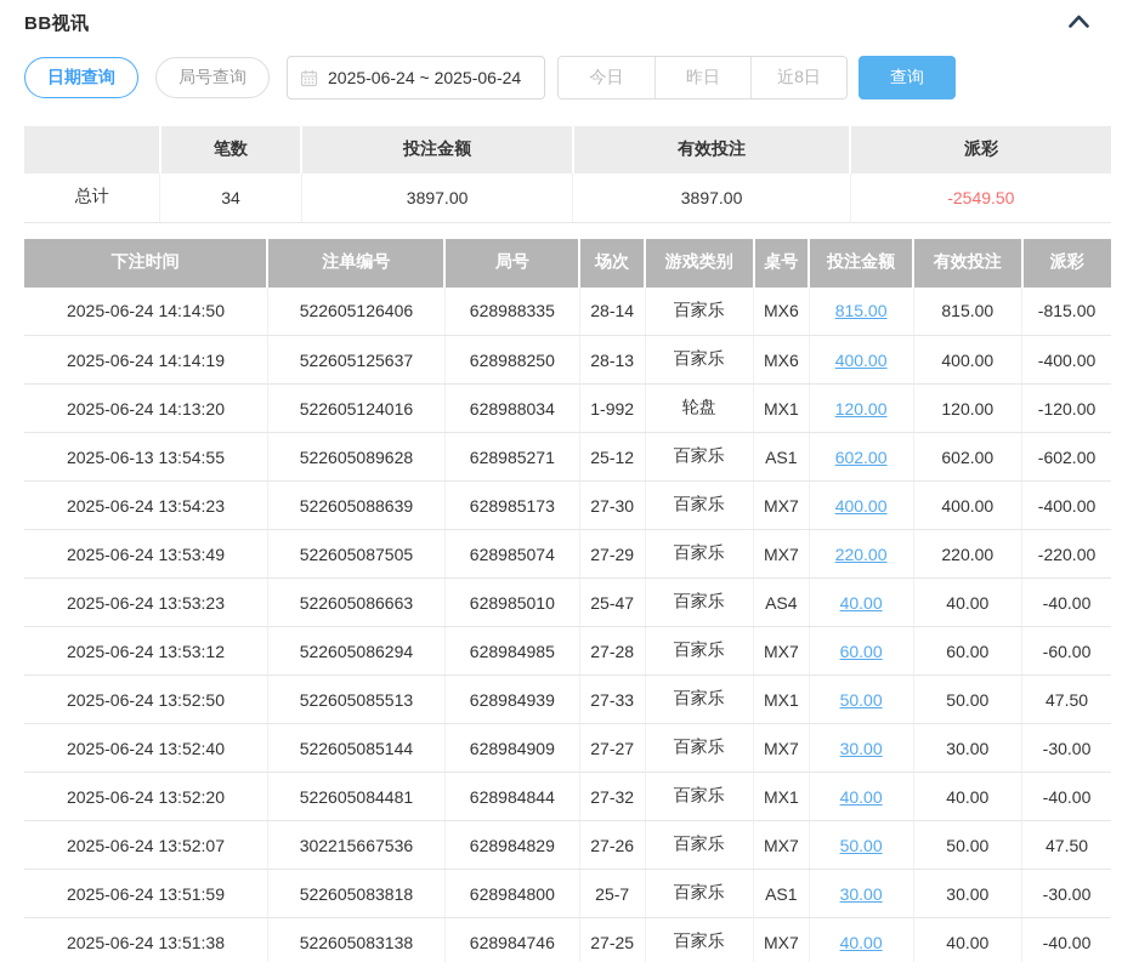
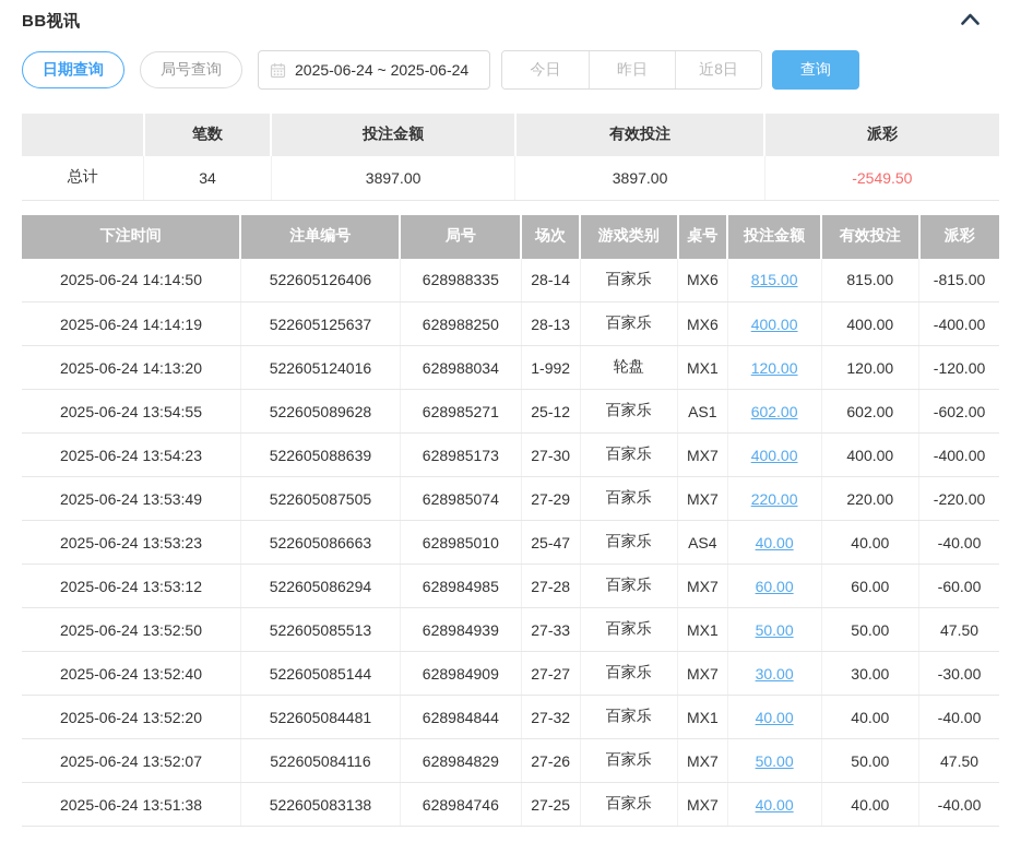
  BB视讯
  日期查询
  局号查询
  2025-06-24 ~ 2025-06-24
  今日
  昨日
  近8日
  查询
  	笔数	投注金额	有效投注	派彩
  总计	34	3897.00	3897.00	-2549.50
  下注时间	注单编号	局号	场次	游戏类别	桌号	投注金额	有效投注	派彩
  2025-06-24 14:14:50	522605126406	628988335	28-14	百家乐	MX6	815.00	815.00	-815.00
  2025-06-24 14:14:19	522605125637	628988250	28-13	百家乐	MX6	400.00	400.00	-400.00
  2025-06-24 14:13:20	522605124016	628988034	1-992	轮盘	MX1	120.00	120.00	-120.00
- 2025-06-13 13:54:55	522605089628	628985271	25-12	百家乐	AS1	602.00	602.00	-602.00
+ 2025-06-24 13:54:55	522605089628	628985271	25-12	百家乐	AS1	602.00	602.00	-602.00
  2025-06-24 13:54:23	522605088639	628985173	27-30	百家乐	MX7	400.00	400.00	-400.00
  2025-06-24 13:53:49	522605087505	628985074	27-29	百家乐	MX7	220.00	220.00	-220.00
  2025-06-24 13:53:23	522605086663	628985010	25-47	百家乐	AS4	40.00	40.00	-40.00
  2025-06-24 13:53:12	522605086294	628984985	27-28	百家乐	MX7	60.00	60.00	-60.00
  2025-06-24 13:52:50	522605085513	628984939	27-33	百家乐	MX1	50.00	50.00	47.50
  2025-06-24 13:52:40	522605085144	628984909	27-27	百家乐	MX7	30.00	30.00	-30.00
  2025-06-24 13:52:20	522605084481	628984844	27-32	百家乐	MX1	40.00	40.00	-40.00
- 2025-06-24 13:52:07	302215667536	628984829	27-26	百家乐	MX7	50.00	50.00	47.50
+ 2025-06-24 13:52:07	522605084116	628984829	27-26	百家乐	MX7	50.00	50.00	47.50
- 2025-06-24 13:51:59	522605083818	628984800	25-7	百家乐	AS1	30.00	30.00	-30.00
  2025-06-24 13:51:38	522605083138	628984746	27-25	百家乐	MX7	40.00	40.00	-40.00
